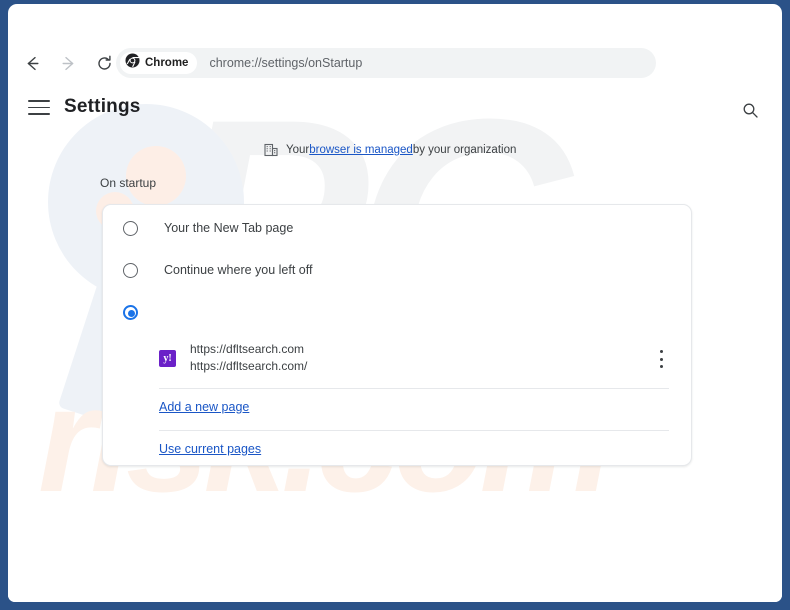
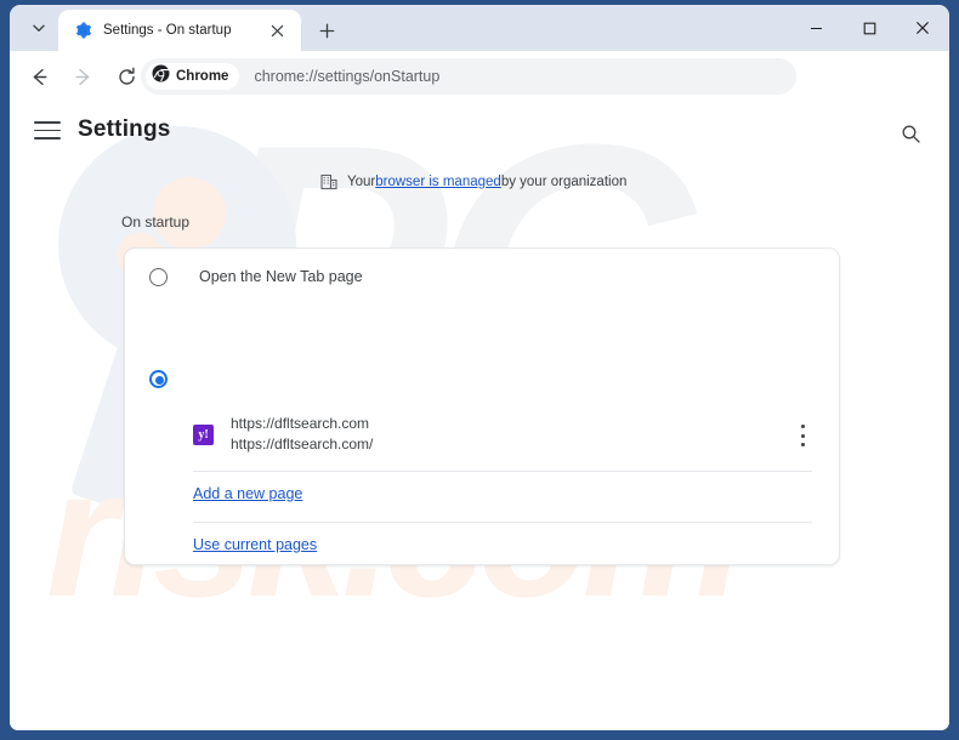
+ Settings - On startup
  Chrome
  chrome://settings/onStartup
  Settings
  Your
  browser is managed
  by your organization
  On startup
- Your the New Tab page
+ Open the New Tab page
- Continue where you left off
  y!
  https://dfltsearch.com
  https://dfltsearch.com/
  Add a new page
  Use current pages
